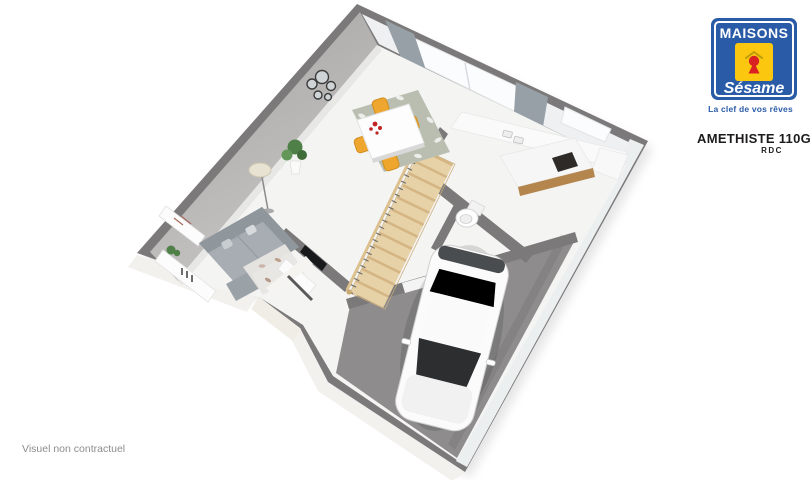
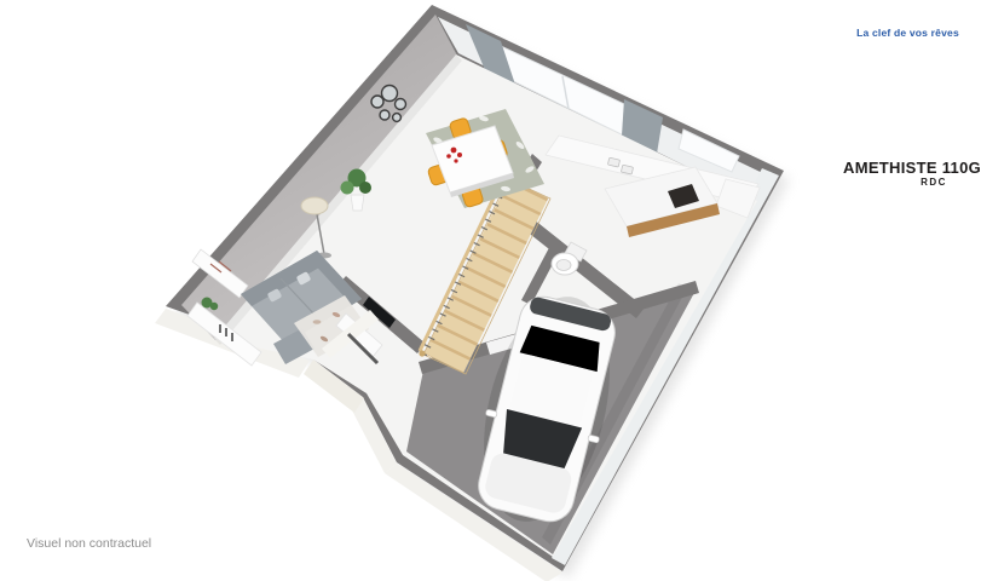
- MAISONS
- Sésame
  La clef de vos rêves
  AMETHISTE 110G
  RDC
  Visuel non contractuel
